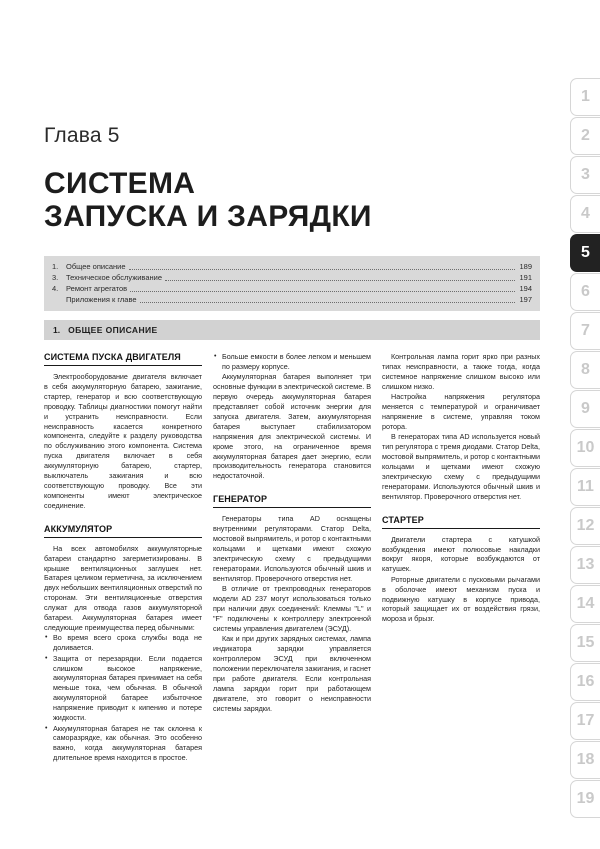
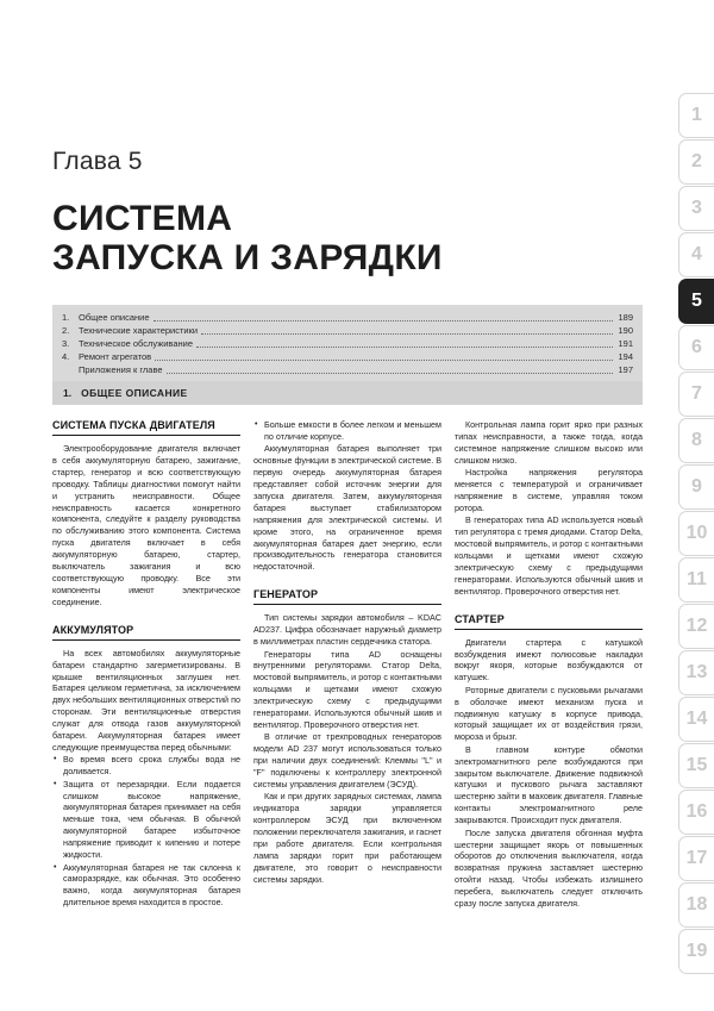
  Глава 5
  СИСТЕМА
  ЗАПУСКА И ЗАРЯДКИ
  1.
  Общее описание
  189
+ 2.
+ Технические характеристики
+ 190
  3.
  Техническое обслуживание
  191
  4.
  Ремонт агрегатов
  194
  Приложения к главе
  197
  1.
  ОБЩЕЕ ОПИСАНИЕ
  СИСТЕМА ПУСКА ДВИГАТЕЛЯ
- Электрооборудование двигателя включает в себя аккумуляторную батарею, зажигание, стартер, генератор и всю соответствующую проводку. Таблицы диагностики помогут найти и устранить неисправности. Если неисправность касается конкретного компонента, следуйте к разделу руководства по обслуживанию этого компонента. Система пуска двигателя включает в себя аккумуляторную батарею, стартер, выключатель зажигания и всю соответствующую проводку. Все эти компоненты имеют электрическое соединение.
+ Электрооборудование двигателя включает в себя аккумуляторную батарею, зажигание, стартер, генератор и всю соответствующую проводку. Таблицы диагностики помогут найти и устранить неисправности. Общее неисправность касается конкретного компонента, следуйте к разделу руководства по обслуживанию этого компонента. Система пуска двигателя включает в себя аккумуляторную батарею, стартер, выключатель зажигания и всю соответствующую проводку. Все эти компоненты имеют электрическое соединение.
  АККУМУЛЯТОР
  На всех автомобилях аккумуляторные батареи стандартно загерметизированы. В крышке вентиляционных заглушек нет. Батарея целиком герметична, за исключением двух небольших вентиляционных отверстий по сторонам. Эти вентиляционные отверстия служат для отвода газов аккумуляторной батареи. Аккумуляторная батарея имеет следующие преимущества перед обычными:
  Во время всего срока службы вода не доливается.
  Защита от перезарядки. Если подается слишком высокое напряжение, аккумуляторная батарея принимает на себя меньше тока, чем обычная. В обычной аккумуляторной батарее избыточное напряжение приводит к кипению и потере жидкости.
  Аккумуляторная батарея не так склонна к саморазрядке, как обычная. Это особенно важно, когда аккумуляторная батарея длительное время находится в простое.
- Больше емкости в более легком и меньшем по размеру корпусе.
+ Больше емкости в более легком и меньшем по отличие корпусе.
  Аккумуляторная батарея выполняет три основные функции в электрической системе. В первую очередь аккумуляторная батарея представляет собой источник энергии для запуска двигателя. Затем, аккумуляторная батарея выступает стабилизатором напряжения для электрической системы. И кроме этого, на ограниченное время аккумуляторная батарея дает энергию, если производительность генератора становится недостаточной.
  ГЕНЕРАТОР
+ Тип системы зарядки автомобиля – KDAC AD237. Цифра обозначает наружный диаметр в миллиметрах пластин сердечника статора.
  Генераторы типа AD оснащены внутренними регуляторами. Статор Delta, мостовой выпрямитель, и ротор с контактными кольцами и щетками имеют схожую электрическую схему с предыдущими генераторами. Используются обычный шкив и вентилятор. Проверочного отверстия нет.
  В отличие от трехпроводных генераторов модели AD 237 могут использоваться только при наличии двух соединений: Клеммы "L" и "F" подключены к контроллеру электронной системы управления двигателем (ЭСУД).
  Как и при других зарядных системах, лампа индикатора зарядки управляется контроллером ЭСУД при включенном положении переключателя зажигания, и гаснет при работе двигателя. Если контрольная лампа зарядки горит при работающем двигателе, это говорит о неисправности системы зарядки.
  Контрольная лампа горит ярко при разных типах неисправности, а также тогда, когда системное напряжение слишком высоко или слишком низко.
  Настройка напряжения регулятора меняется с температурой и ограничивает напряжение в системе, управляя током ротора.
  В генераторах типа AD используется новый тип регулятора с тремя диодами. Статор Delta, мостовой выпрямитель, и ротор с контактными кольцами и щетками имеют схожую электрическую схему с предыдущими генераторами. Используются обычный шкив и вентилятор. Проверочного отверстия нет.
  СТАРТЕР
  Двигатели стартера с катушкой возбуждения имеют полюсовые накладки вокруг якоря, которые возбуждаются от катушек.
  Роторные двигатели с пусковыми рычагами в оболочке имеют механизм пуска и подвижную катушку в корпусе привода, который защищает их от воздействия грязи, мороза и брызг.
+ В главном контуре обмотки электромагнитного реле возбуждаются при закрытом выключателе. Движение подвижной катушки и пускового рычага заставляют шестерню зайти в маховик двигателя. Главные контакты электромагнитного реле закрываются. Происходит пуск двигателя.
+ После запуска двигателя обгонная муфта шестерни защищает якорь от повышенных оборотов до отключения выключателя, когда возвратная пружина заставляет шестерню отойти назад. Чтобы избежать излишнего перебега, выключатель следует отключить сразу после запуска двигателя.
  1
  2
  3
  4
  5
  6
  7
  8
  9
  10
  11
  12
  13
  14
  15
  16
  17
  18
  19
